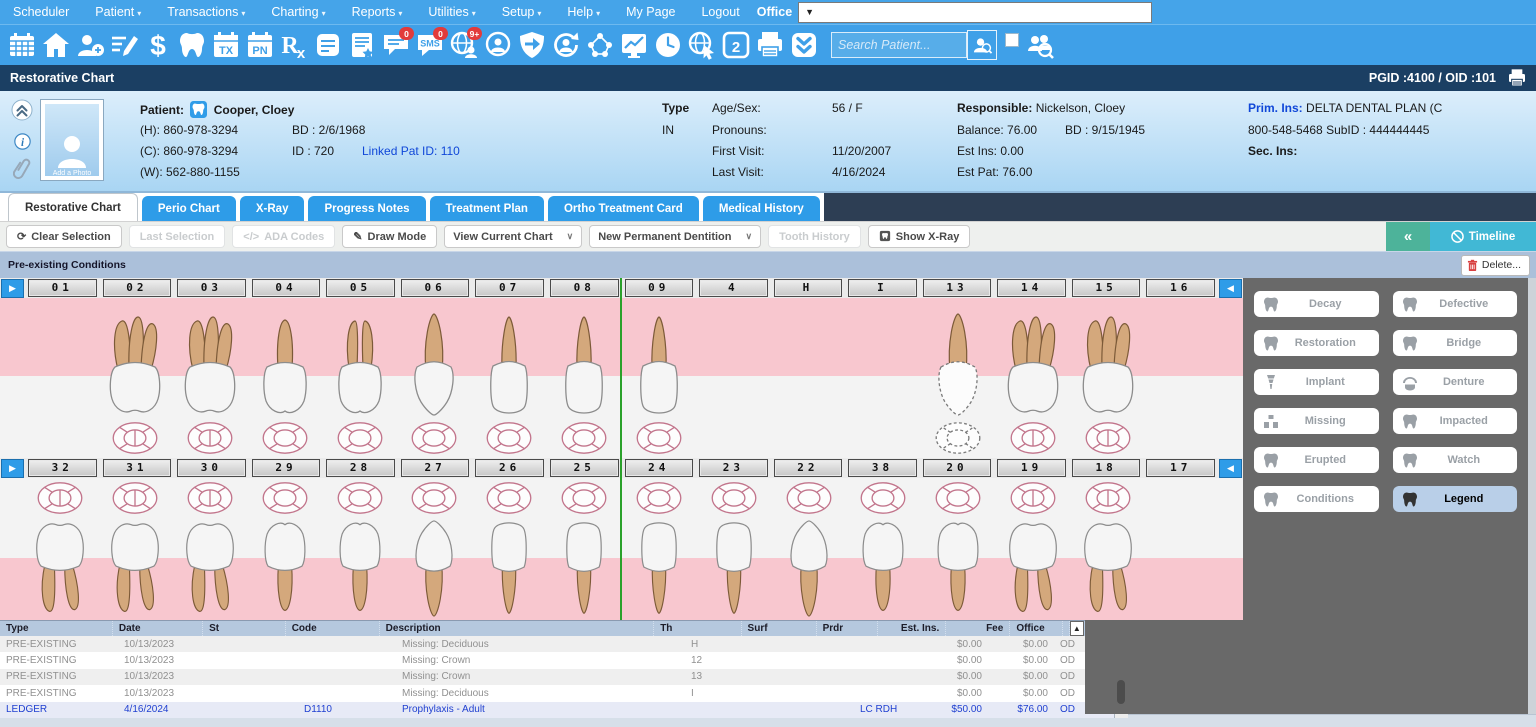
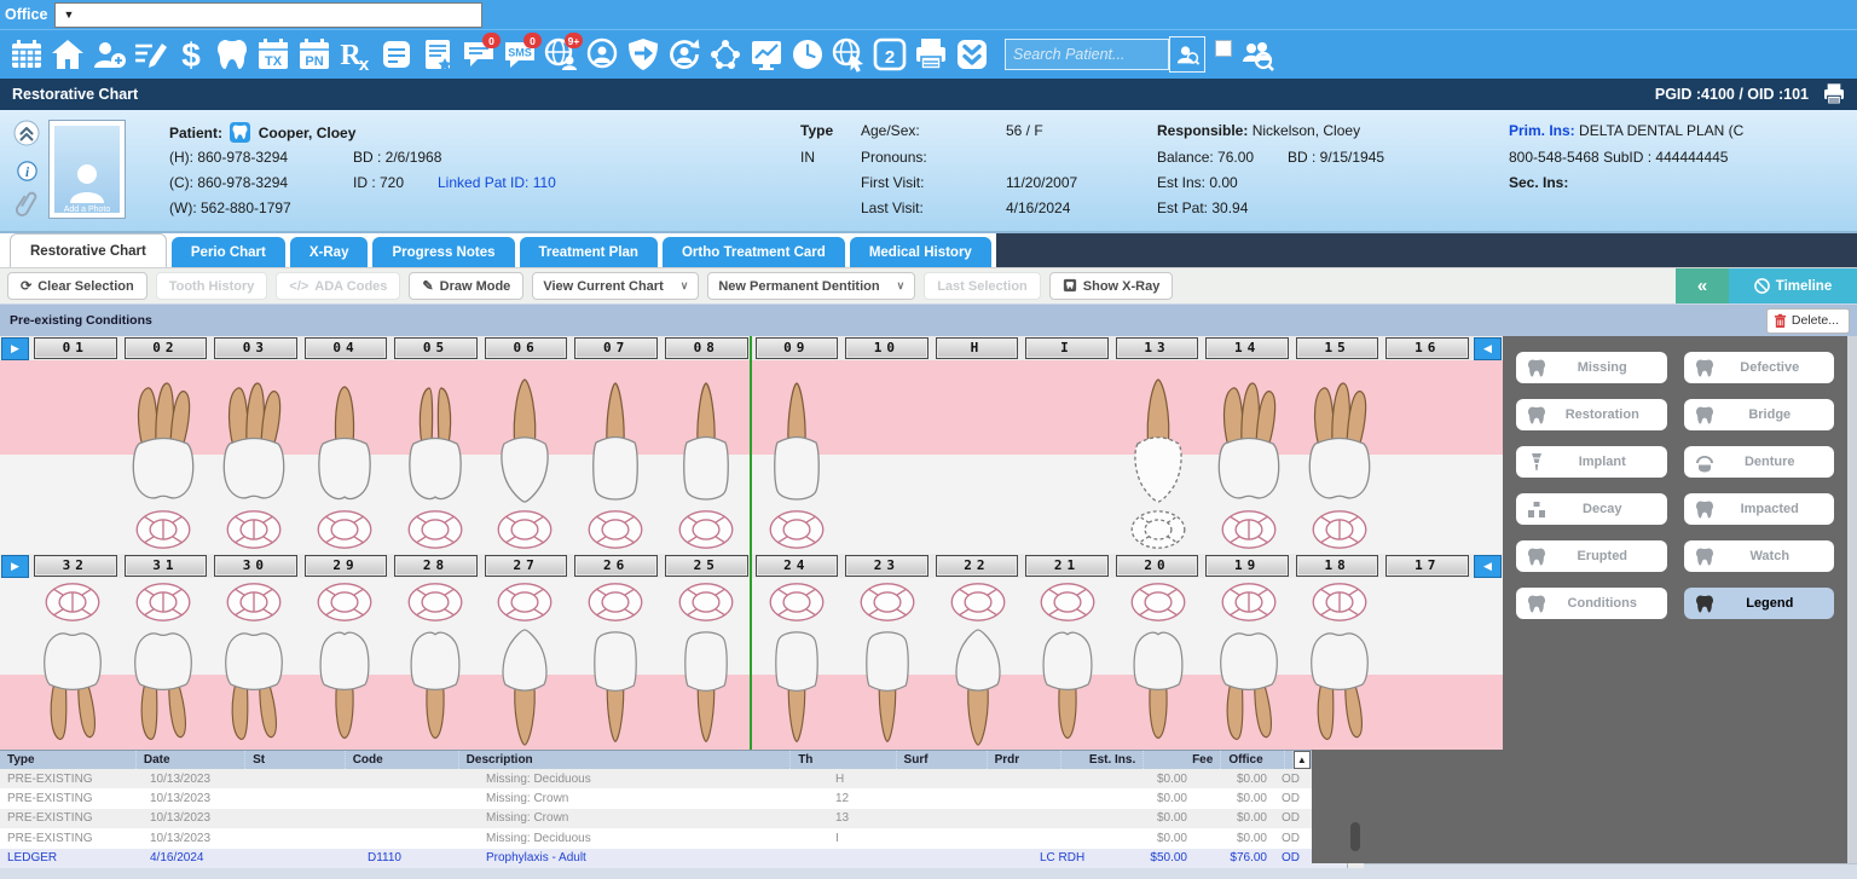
- Scheduler
- Patient ▾
- Transactions ▾
- Charting ▾
- Reports ▾
- Utilities ▾
- Setup ▾
- Help ▾
- My Page
- Logout
  Office
  ▼
  $
  TX
  PN
  R
  x
  0
  SMS
  0
  9+
  2
  Search Patient...
  Restorative Chart
  PGID :4100 / OID :101
  i
  Patient: Cooper, Cloey
  (H): 860-978-3294
  (C): 860-978-3294
- (W): 562-880-1155
+ (W): 562-880-1797
  BD : 2/6/1968
  ID : 720
  Linked Pat ID: 110
  Type
  IN
  Age/Sex:
  56 / F
  Pronouns:
  First Visit:
  11/20/2007
  Last Visit:
  4/16/2024
  Responsible: Nickelson, Cloey
  Balance: 76.00
  BD : 9/15/1945
  Est Ins: 0.00
- Est Pat: 76.00
+ Est Pat: 30.94
  Prim. Ins: DELTA DENTAL PLAN (C
  800-548-5468 SubID : 444444445
  Sec. Ins:
  Restorative Chart
  Perio Chart
  X-Ray
  Progress Notes
  Treatment Plan
  Ortho Treatment Card
  Medical History
  ⟳
  Clear Selection
- Last Selection
+ Tooth History
  </>
  ADA Codes
  ✎
  Draw Mode
  View Current Chart
  ∨
  New Permanent Dentition
  ∨
- Tooth History
+ Last Selection
  Show X-Ray
  «
  Timeline
  Pre-existing Conditions
  Delete...
  ▶
  01
  02
  03
  04
  05
  06
  07
  08
  09
- 4
+ 10
  H
  I
  13
  14
  15
  16
  ◀
  ▶
  32
  31
  30
  29
  28
  27
  26
  25
  24
  23
  22
- 38
+ 21
  20
  19
  18
  17
  ◀
  Type
  Date
  St
  Code
  Description
  Th
  Surf
  Prdr
  Est. Ins.
  Fee
  Office
  ▲
  PRE-EXISTING
  10/13/2023
  Missing: Deciduous
  H
  $0.00
  $0.00
  OD
  PRE-EXISTING
  10/13/2023
  Missing: Crown
  12
  $0.00
  $0.00
  OD
  PRE-EXISTING
  10/13/2023
  Missing: Crown
  13
  $0.00
  $0.00
  OD
  PRE-EXISTING
  10/13/2023
  Missing: Deciduous
  I
  $0.00
  $0.00
  OD
  LEDGER
  4/16/2024
  D1110
  Prophylaxis - Adult
  LC RDH
  $50.00
  $76.00
  OD
- Decay
+ Missing
  Defective
  Restoration
  Bridge
  Implant
  Denture
- Missing
+ Decay
  Impacted
  Erupted
  Watch
  Conditions
  Legend
